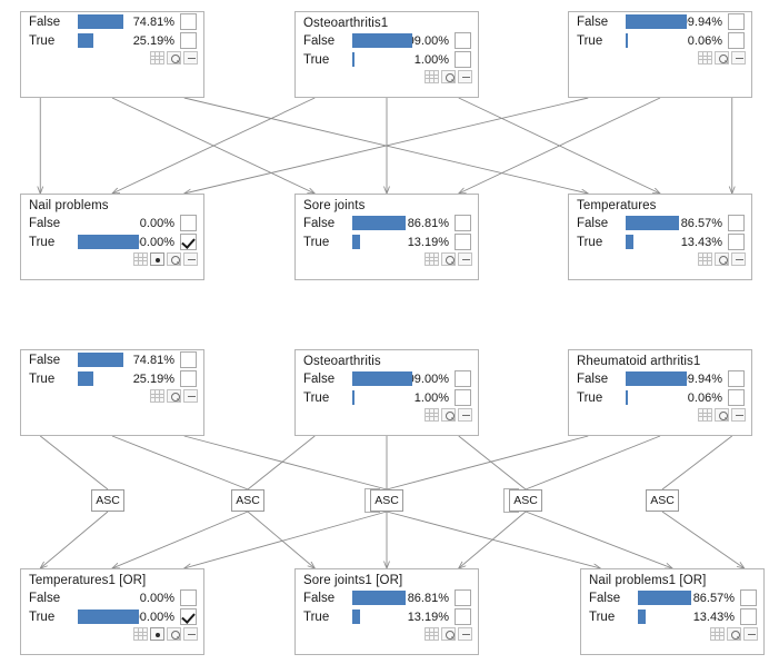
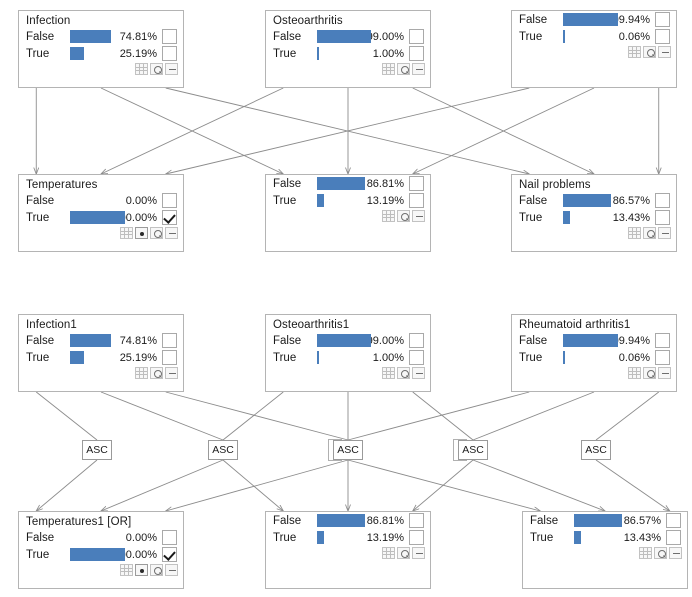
+ Infection
  False
  74.81%
  True
  25.19%
- Osteoarthritis1
+ Osteoarthritis
  False
  9.00%
  True
  1.00%
  False
  9.94%
  True
  0.06%
- Nail problems
+ Temperatures
  False
  0.00%
  True
  0.00%
- Sore joints
  False
  86.81%
  True
  13.19%
- Temperatures
+ Nail problems
  False
  86.57%
  True
  13.43%
+ Infection1
  False
  74.81%
  True
  25.19%
- Osteoarthritis
+ Osteoarthritis1
  False
  9.00%
  True
  1.00%
  Rheumatoid arthritis1
  False
  9.94%
  True
  0.06%
  Temperatures1 [OR]
  False
  0.00%
  True
  0.00%
- Sore joints1 [OR]
  False
  86.81%
  True
  13.19%
- Nail problems1 [OR]
  False
  86.57%
  True
  13.43%
  ASC
  ASC
  ASC
  ASC
  ASC
